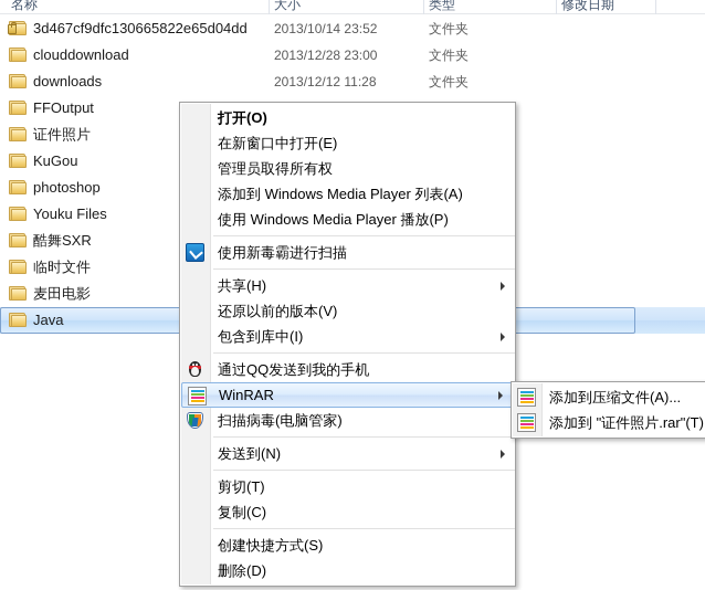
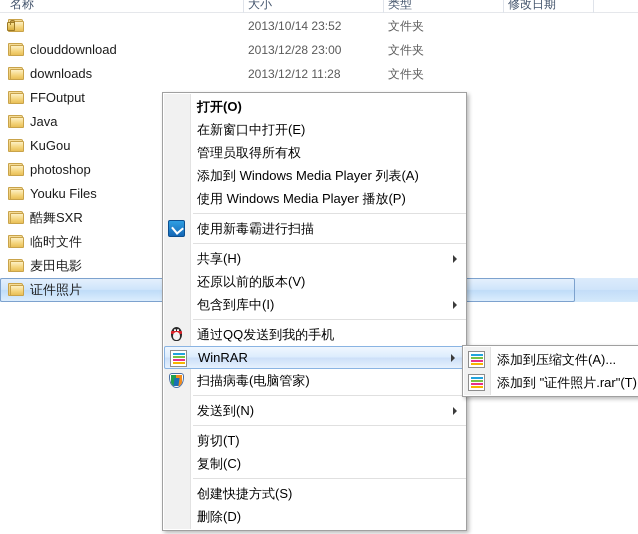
  名称
  大小
  类型
  修改日期
- 3d467cf9dfc130665822e65d04dd
  2013/10/14 23:52
  文件夹
  clouddownload
  2013/12/28 23:00
  文件夹
  downloads
  2013/12/12 11:28
  文件夹
  FFOutput
- 证件照片
+ Java
  KuGou
  photoshop
  Youku Files
  酷舞SXR
  临时文件
  麦田电影
- Java
+ 证件照片
  打开(O)
  在新窗口中打开(E)
  管理员取得所有权
  添加到 Windows Media Player 列表(A)
  使用 Windows Media Player 播放(P)
  使用新毒霸进行扫描
  共享(H)
  还原以前的版本(V)
  包含到库中(I)
  通过QQ发送到我的手机
  WinRAR
  扫描病毒(电脑管家)
  发送到(N)
  剪切(T)
  复制(C)
  创建快捷方式(S)
  删除(D)
  添加到压缩文件(A)...
  添加到 "证件照片.rar"(T)
